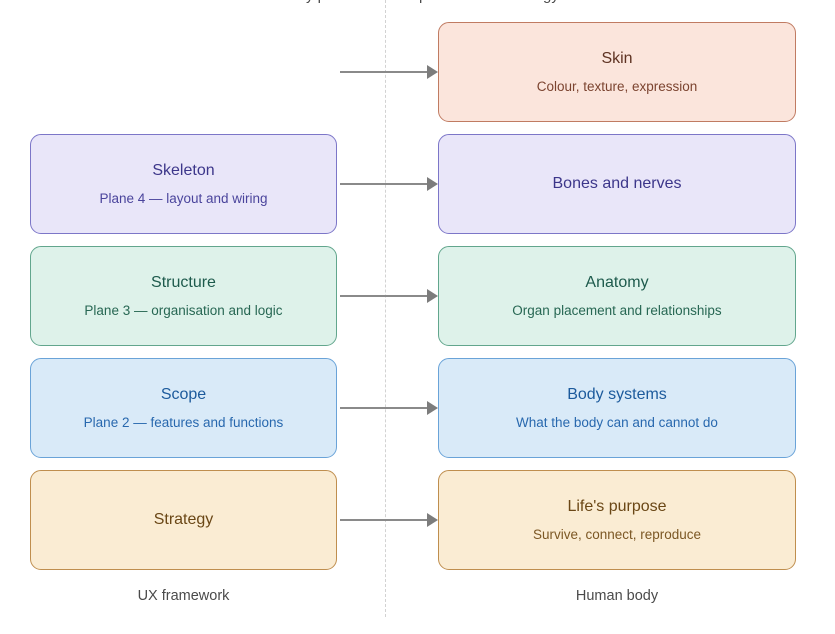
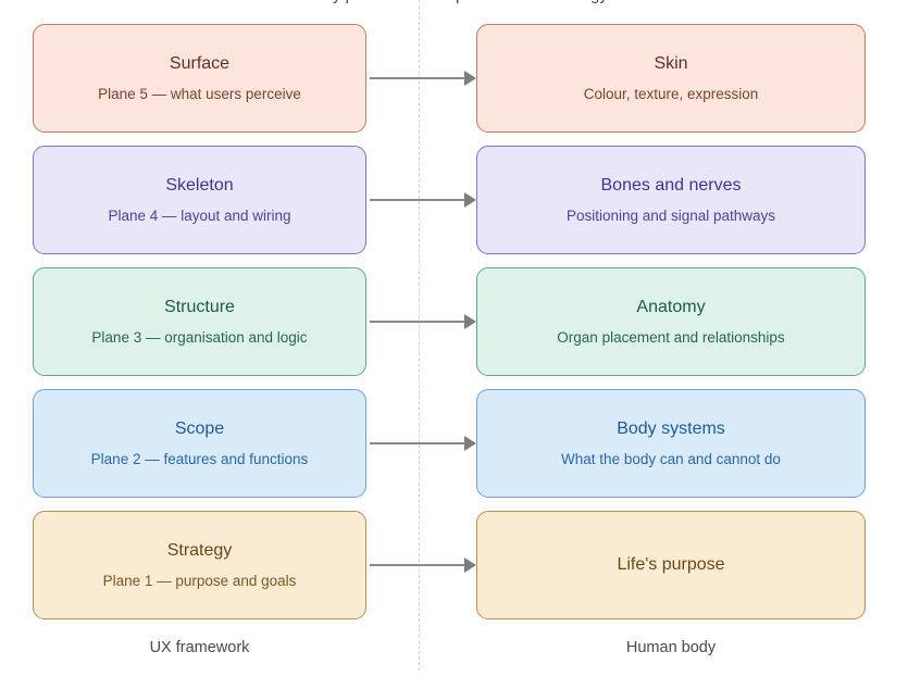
+ Surface
+ Plane 5 — what users perceive
  Skin
  Colour, texture, expression
  Skeleton
  Plane 4 — layout and wiring
  Bones and nerves
+ Positioning and signal pathways
  Structure
  Plane 3 — organisation and logic
  Anatomy
  Organ placement and relationships
  Scope
  Plane 2 — features and functions
  Body systems
  What the body can and cannot do
  Strategy
+ Plane 1 — purpose and goals
  Life's purpose
- Survive, connect, reproduce
  UX framework
  Human body
